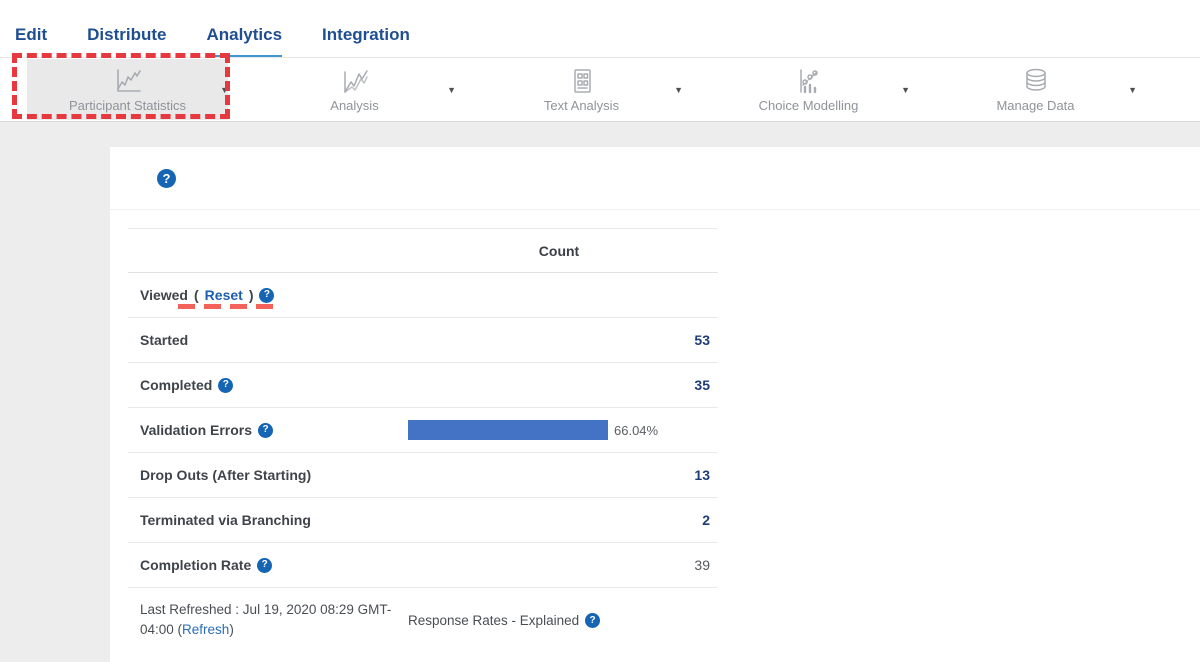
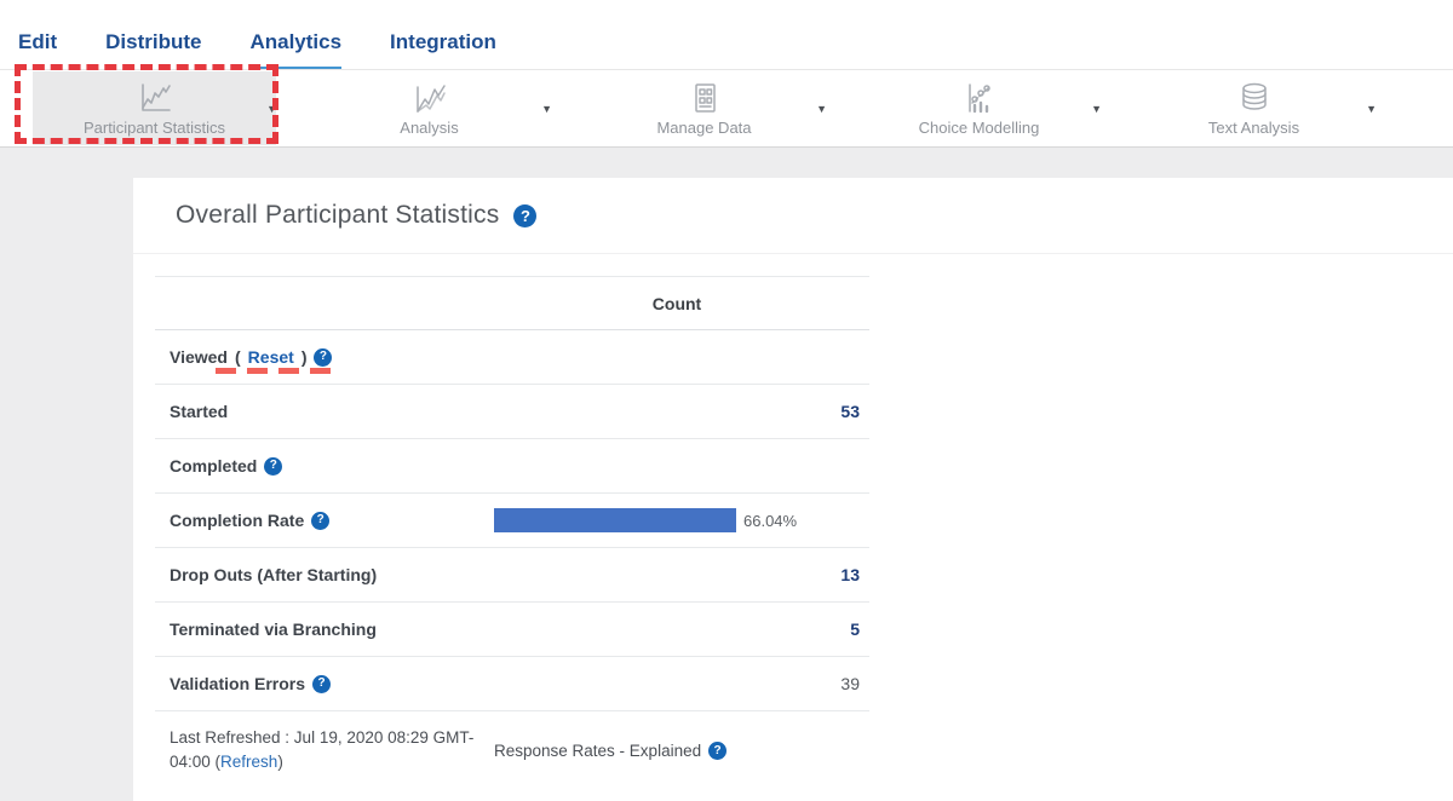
  Edit
  Distribute
  Analytics
  Integration
  Participant Statistics
  ▼
  Analysis
  ▼
- Text Analysis
+ Manage Data
  ▼
  Choice Modelling
  ▼
- Manage Data
+ Text Analysis
  ▼
+ Overall Participant Statistics
  ?
  Count
  Viewed
  (
  Reset
  )
  ?
  Started
  53
  Completed
  ?
- 35
- Validation Errors
+ Completion Rate
  ?
  66.04%
  Drop Outs (After Starting)
  13
  Terminated via Branching
- 2
+ 5
- Completion Rate
+ Validation Errors
  ?
  39
  Last Refreshed : Jul 19, 2020 08:29 GMT-04:00 (Refresh)
  Response Rates - Explained
  ?
